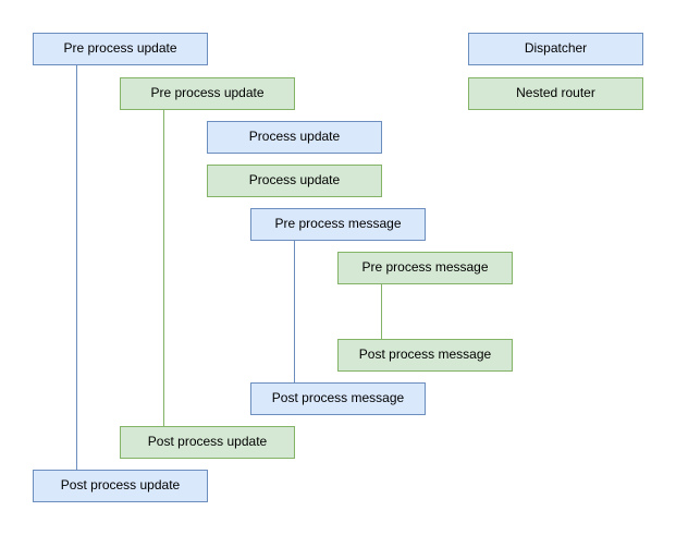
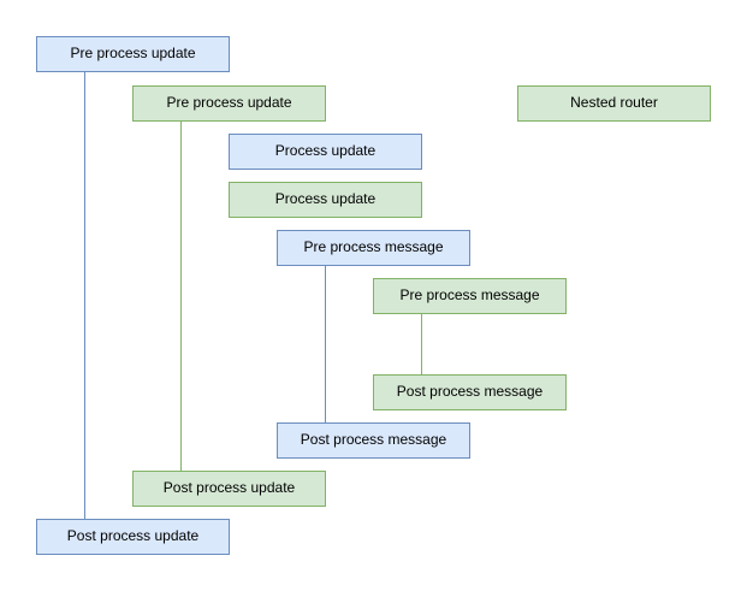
  Pre process update
  Pre process update
  Process update
  Process update
  Pre process message
  Pre process message
  Post process message
  Post process message
  Post process update
  Post process update
- Dispatcher
  Nested router
